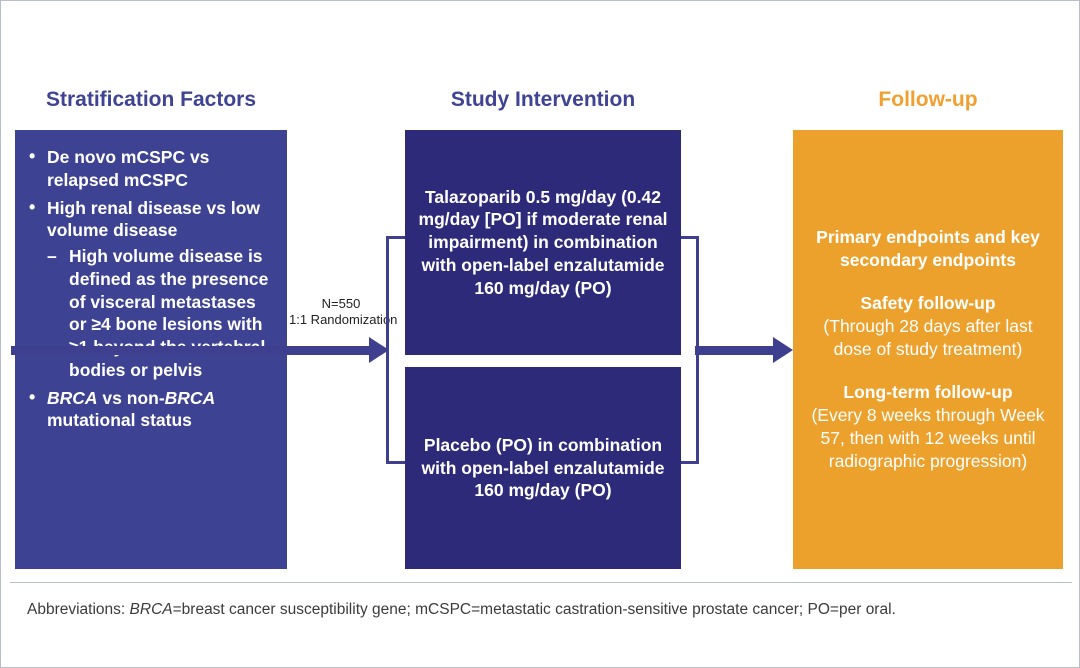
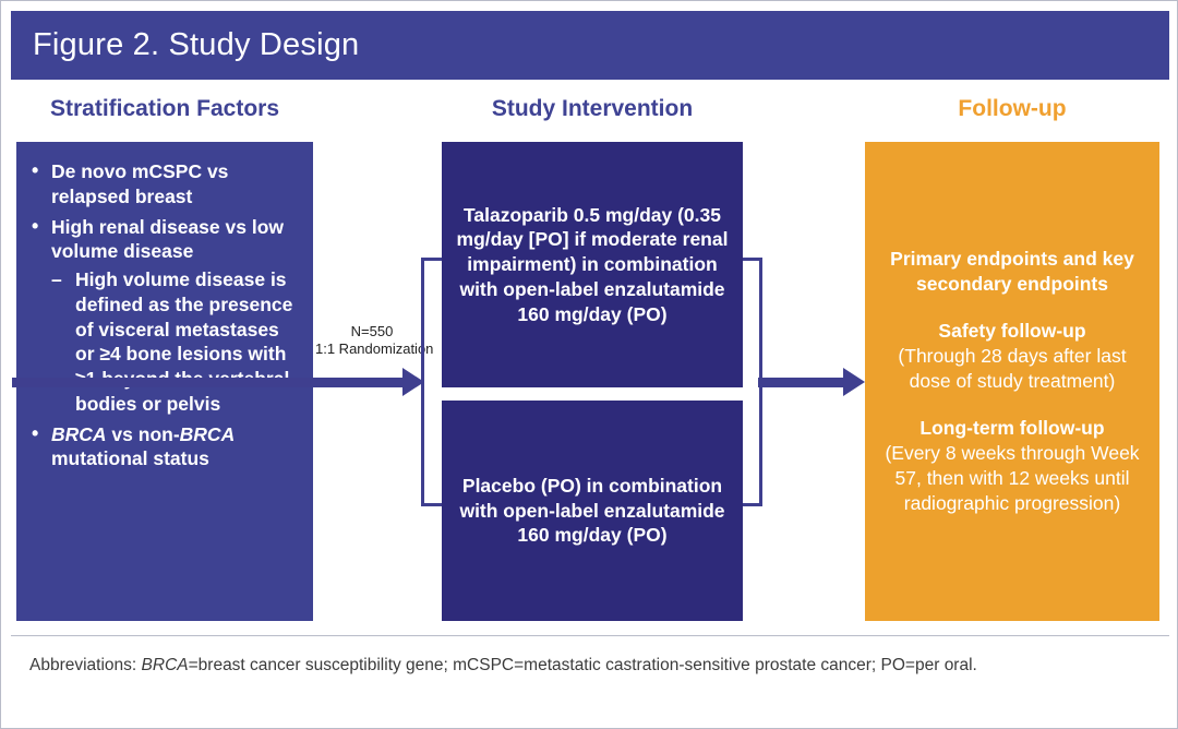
+ Figure 2. Study Design
  Stratification Factors
  Study Intervention
  Follow-up
- De novo mCSPC vs relapsed mCSPC
+ De novo mCSPC vs relapsed breast
  High renal disease vs low volume disease
  High volume disease is defined as the presence of visceral metastases or ≥4 bone lesions with bodies or pelvis
  BRCA vs non-BRCA mutational status
  N=550
  1:1 Randomizatio
- Talazoparib 0.5 mg/day (0.42 mg/day [PO] if moderate renal impairment) in combination with open-label enzalutamide 160 mg/day (PO)
+ Talazoparib 0.5 mg/day (0.35 mg/day [PO] if moderate renal impairment) in combination with open-label enzalutamide 160 mg/day (PO)
  Placebo (PO) in combination with open-label enzalutamide 160 mg/day (PO)
  Primary endpoints and key secondary endpoints
  Safety follow-up
  (Through 28 days after last dose of study treatment)
  Long-term follow-up
  (Every 8 weeks through Week 57, then with 12 weeks until radiographic progression)
  Abbreviations: BRCA=breast cancer susceptibility gene; mCSPC=metastatic castration-sensitive prostate cancer; PO=per oral.
